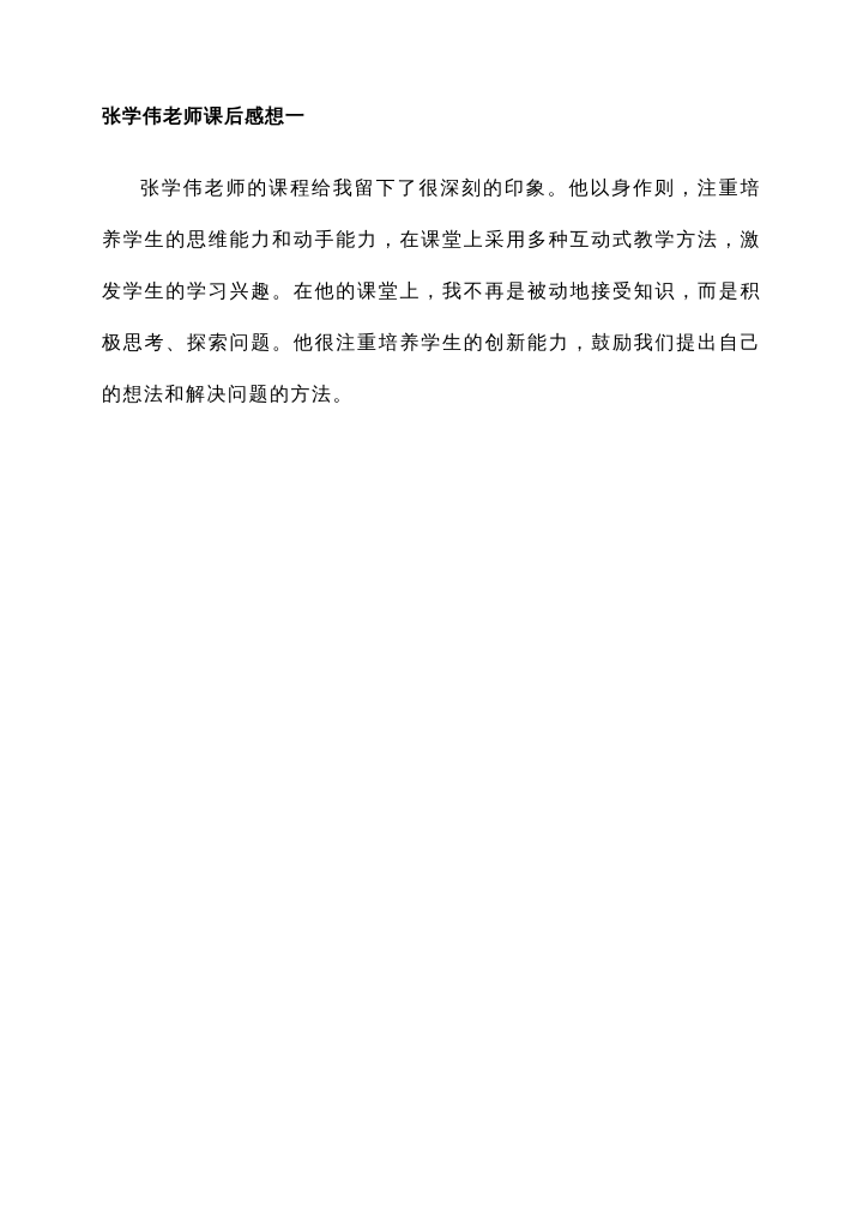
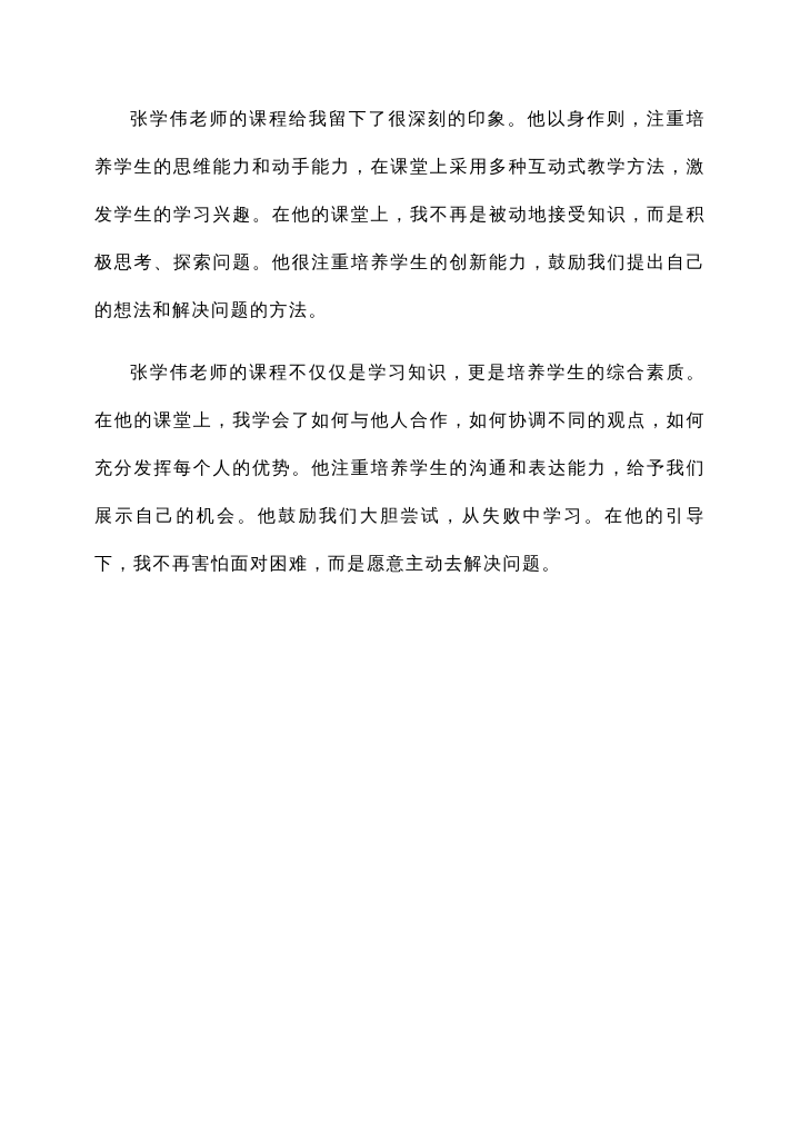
- 张学伟老师课后感想一
  张学伟老师的课程给我留下了很深刻的印象。他以身作则，注重培养学生的思维能力和动手能力，在课堂上采用多种互动式教学方法，激发学生的学习兴趣。在他的课堂上，我不再是被动地接受知识，而是积极思考、探索问题。他很注重培养学生的创新能力，鼓励我们提出自己的想法和解决问题的方法。
+ 张学伟老师的课程不仅仅是学习知识，更是培养学生的综合素质。在他的课堂上，我学会了如何与他人合作，如何协调不同的观点，如何充分发挥每个人的优势。他注重培养学生的沟通和表达能力，给予我们展示自己的机会。他鼓励我们大胆尝试，从失败中学习。在他的引导下，我不再害怕面对困难，而是愿意主动去解决问题。
